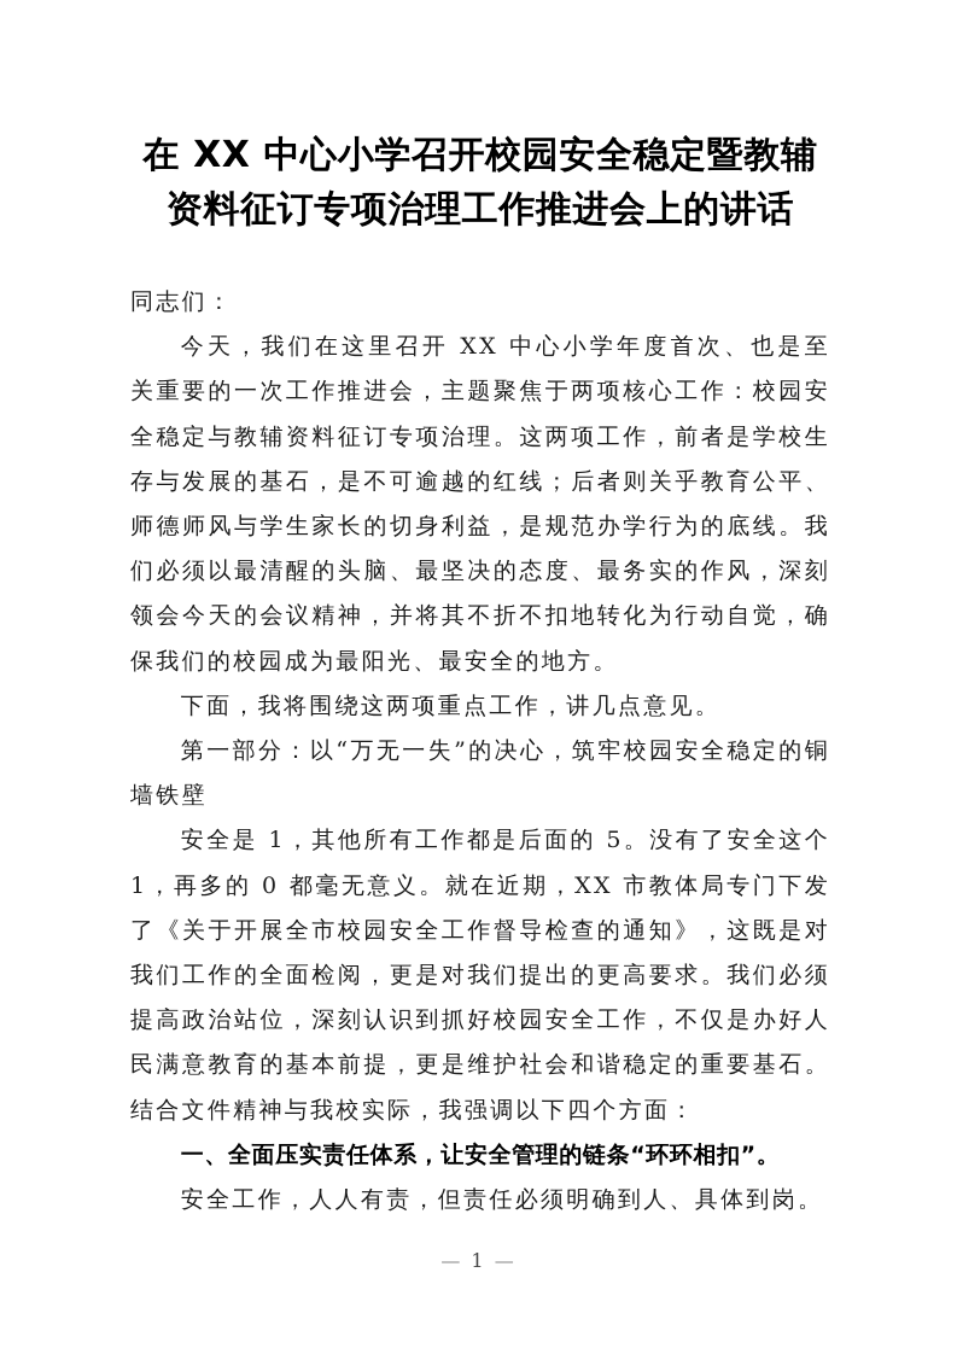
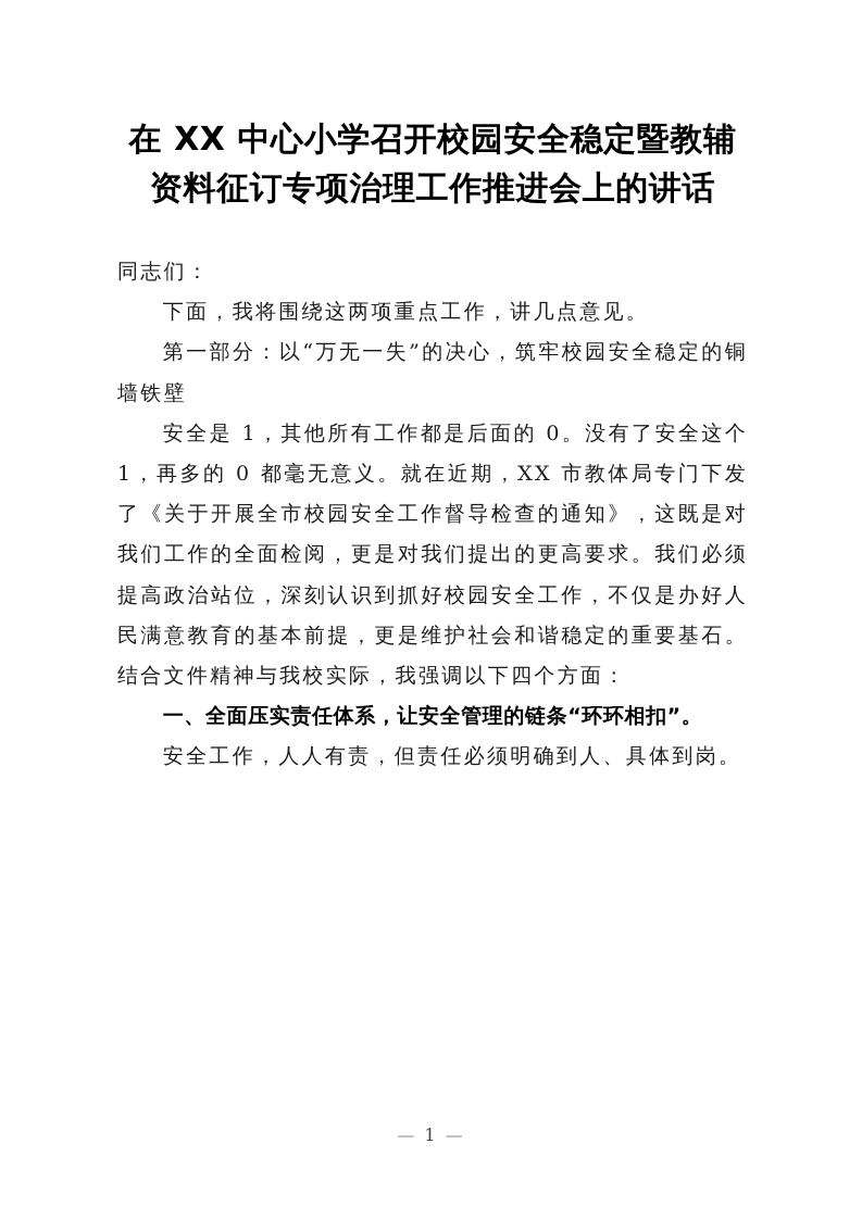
  在 XX 中心小学召开校园安全稳定暨教辅
  资料征订专项治理工作推进会上的讲话
  同志们：
- 今天，我们在这里召开 XX 中心小学年度首次、也是至关重要的一次工作推进会，主题聚焦于两项核心工作：校园安全稳定与教辅资料征订专项治理。这两项工作，前者是学校生存与发展的基石，是不可逾越的红线；后者则关乎教育公平、师德师风与学生家长的切身利益，是规范办学行为的底线。我们必须以最清醒的头脑、最坚决的态度、最务实的作风，深刻领会今天的会议精神，并将其不折不扣地转化为行动自觉，确保我们的校园成为最阳光、最安全的地方。
  下面，我将围绕这两项重点工作，讲几点意见。
  第一部分：以“万无一失”的决心，筑牢校园安全稳定的铜墙铁壁
- 安全是 1，其他所有工作都是后面的 5。没有了安全这个 1，再多的 0 都毫无意义。就在近期，XX 市教体局专门下发了《关于开展全市校园安全工作督导检查的通知》，这既是对我们工作的全面检阅，更是对我们提出的更高要求。我们必须提高政治站位，深刻认识到抓好校园安全工作，不仅是办好人民满意教育的基本前提，更是维护社会和谐稳定的重要基石。结合文件精神与我校实际，我强调以下四个方面：
+ 安全是 1，其他所有工作都是后面的 0。没有了安全这个 1，再多的 0 都毫无意义。就在近期，XX 市教体局专门下发了《关于开展全市校园安全工作督导检查的通知》，这既是对我们工作的全面检阅，更是对我们提出的更高要求。我们必须提高政治站位，深刻认识到抓好校园安全工作，不仅是办好人民满意教育的基本前提，更是维护社会和谐稳定的重要基石。结合文件精神与我校实际，我强调以下四个方面：
  一、全面压实责任体系，让安全管理的链条“环环相扣”。
  安全工作，人人有责，但责任必须明确到人、具体到岗。
  — 1 —
